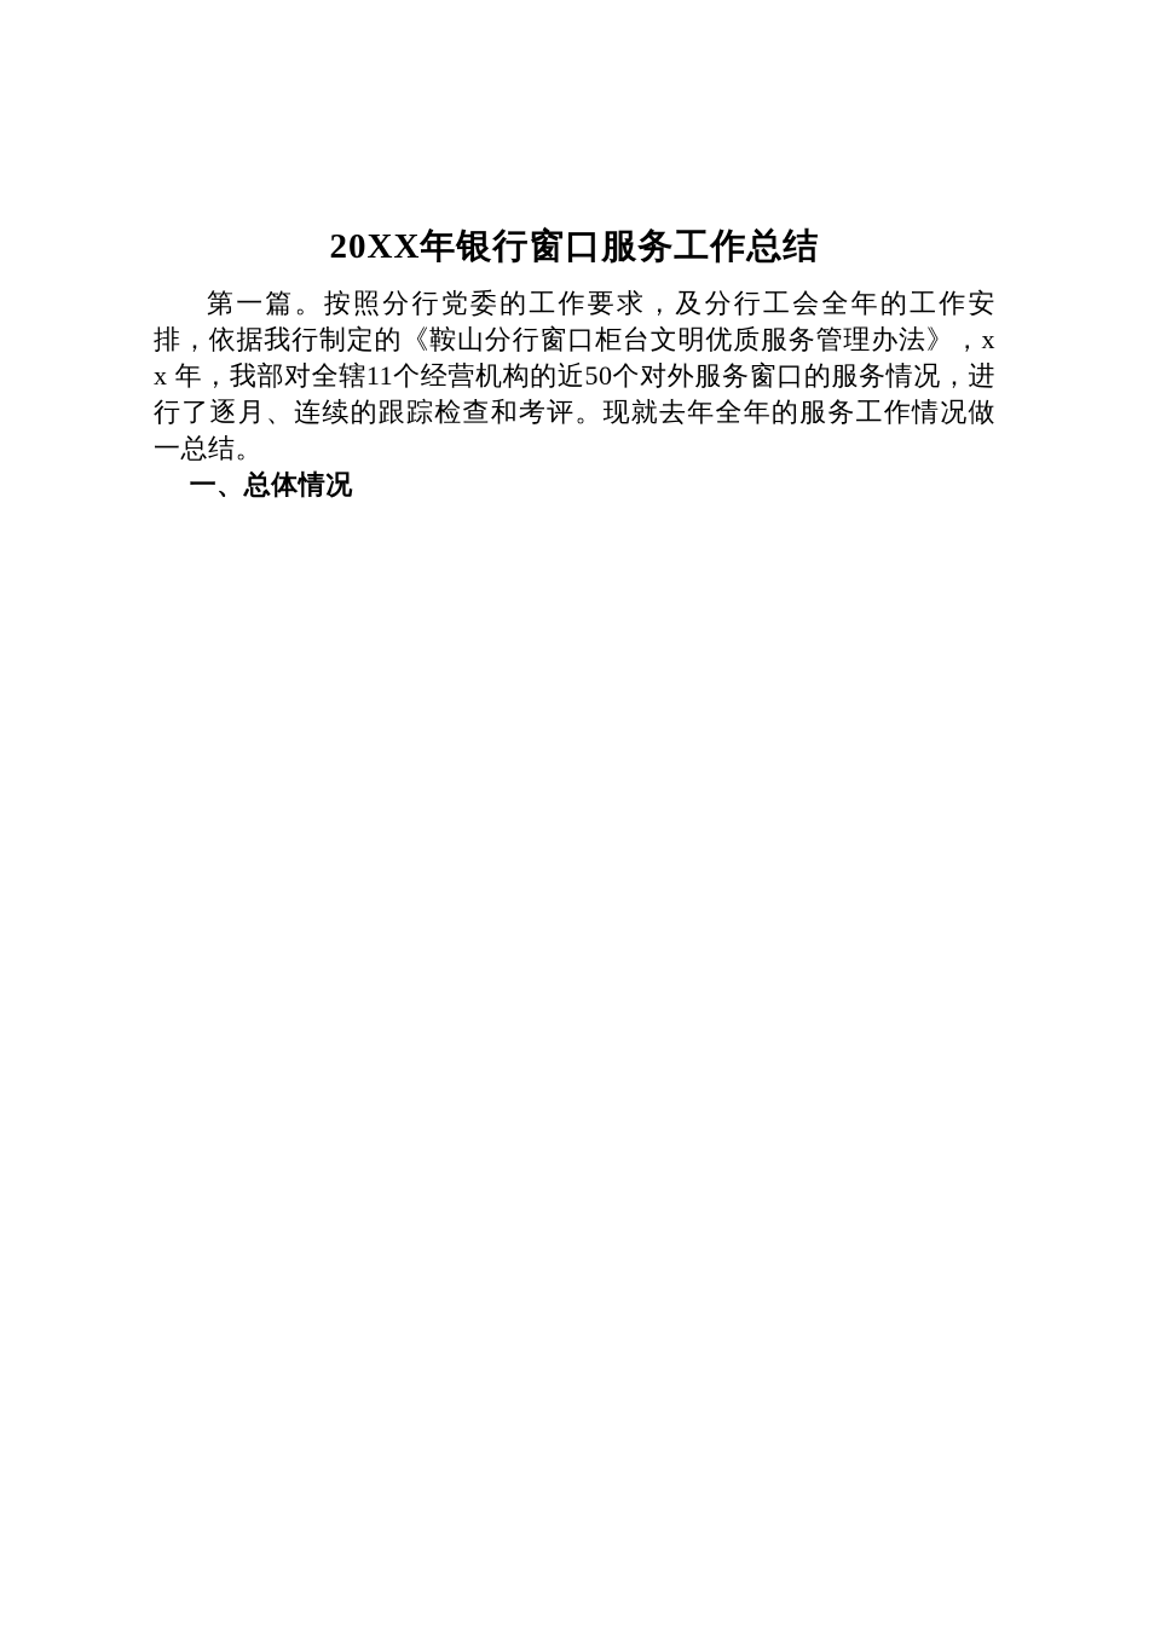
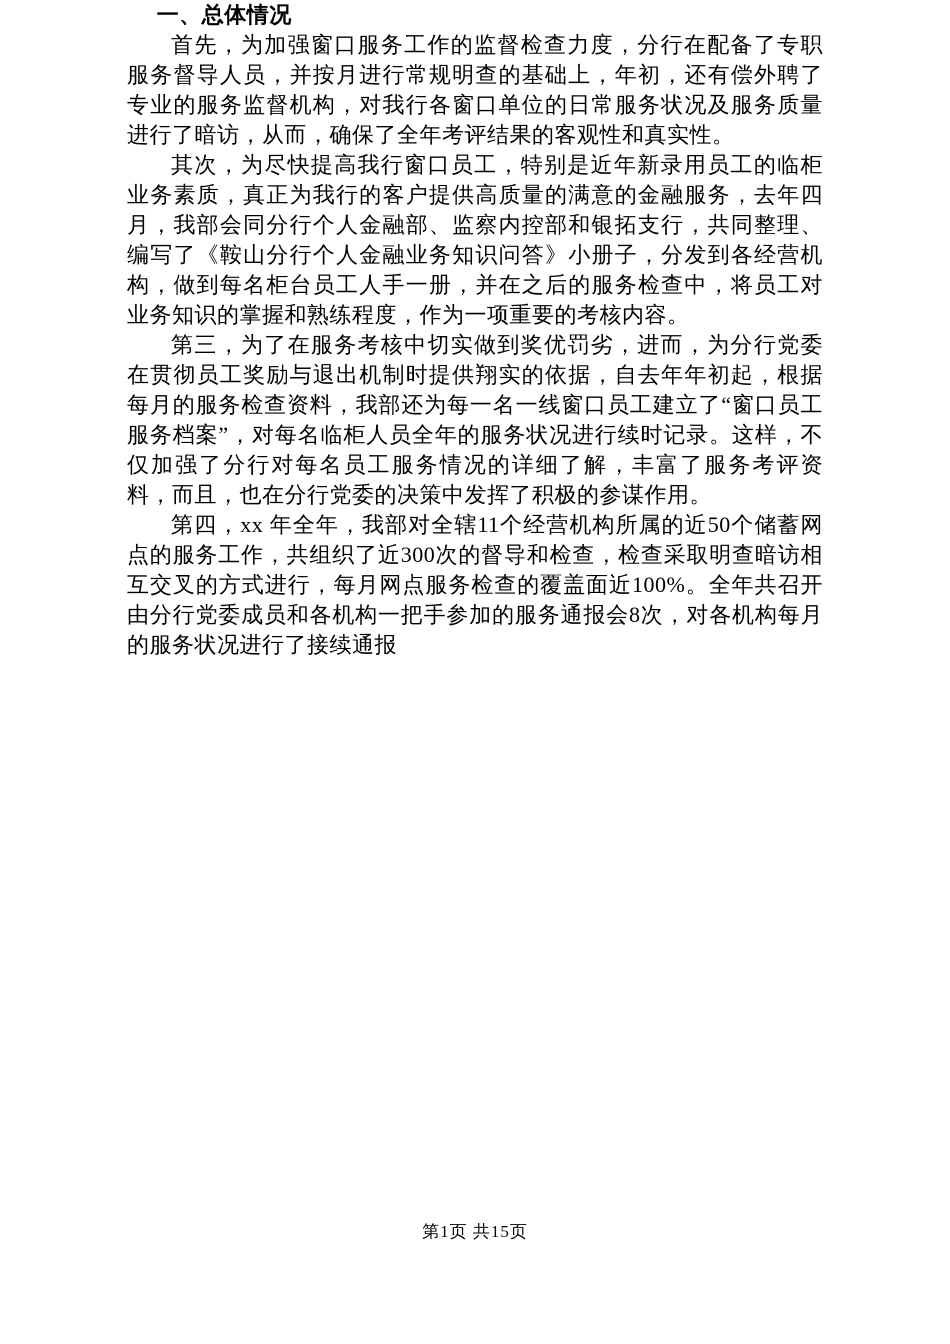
- 20XX年银行窗口服务工作总结
- 第一篇。按照分行党委的工作要求，及分行工会全年的工作安排，依据我行制定的《鞍山分行窗口柜台文明优质服务管理办法》，xx 年，我部对全辖11个经营机构的近50个对外服务窗口的服务情况，进行了逐月、连续的跟踪检查和考评。现就去年全年的服务工作情况做一总结。
  一、总体情况
+ 首先，为加强窗口服务工作的监督检查力度，分行在配备了专职服务督导人员，并按月进行常规明查的基础上，年初，还有偿外聘了专业的服务监督机构，对我行各窗口单位的日常服务状况及服务质量进行了暗访，从而，确保了全年考评结果的客观性和真实性。
+ 其次，为尽快提高我行窗口员工，特别是近年新录用员工的临柜业务素质，真正为我行的客户提供高质量的满意的金融服务，去年四月，我部会同分行个人金融部、监察内控部和银拓支行，共同整理、编写了《鞍山分行个人金融业务知识问答》小册子，分发到各经营机构，做到每名柜台员工人手一册，并在之后的服务检查中，将员工对业务知识的掌握和熟练程度，作为一项重要的考核内容。
+ 第三，为了在服务考核中切实做到奖优罚劣，进而，为分行党委在贯彻员工奖励与退出机制时提供翔实的依据，自去年年初起，根据每月的服务检查资料，我部还为每一名一线窗口员工建立了“窗口员工服务档案”，对每名临柜人员全年的服务状况进行续时记录。这样，不仅加强了分行对每名员工服务情况的详细了解，丰富了服务考评资料，而且，也在分行党委的决策中发挥了积极的参谋作用。
+ 第四，xx 年全年，我部对全辖11个经营机构所属的近50个储蓄网点的服务工作，共组织了近300次的督导和检查，检查采取明查暗访相互交叉的方式进行，每月网点服务检查的覆盖面近100%。全年共召开由分行党委成员和各机构一把手参加的服务通报会8次，对各机构每月的服务状况进行了接续通报
+ 第1页 共15页
